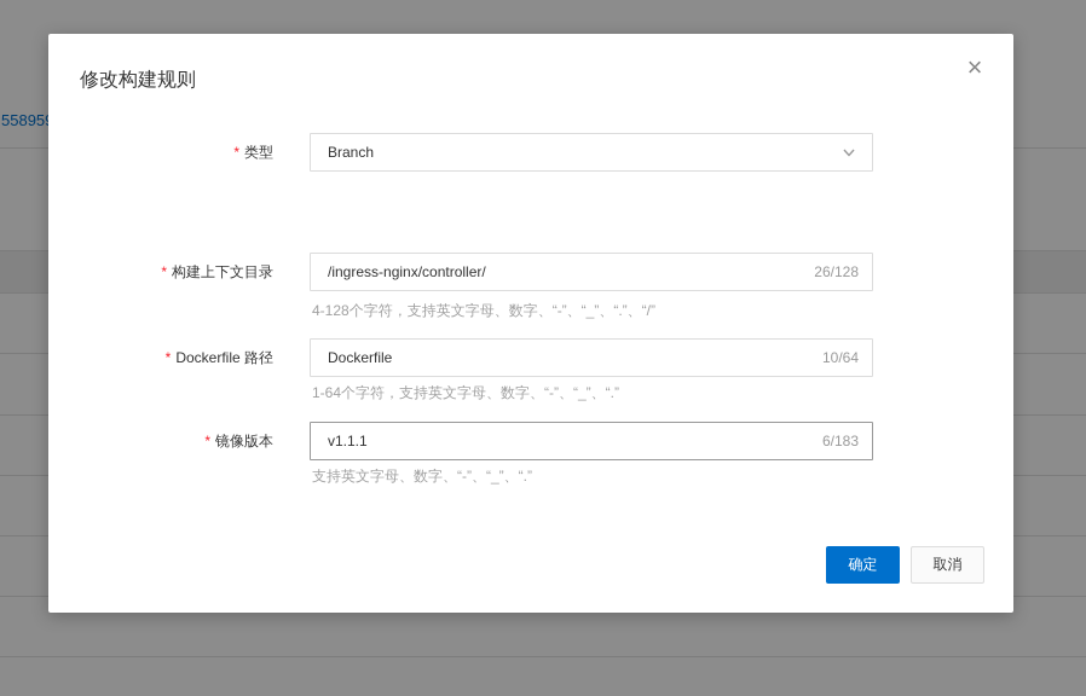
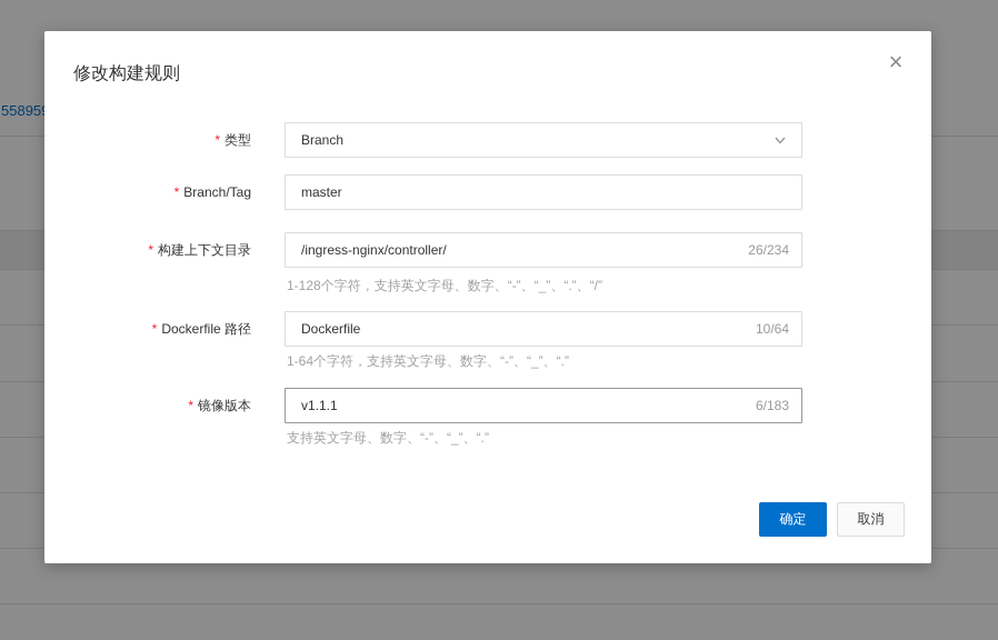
  55895
  修改构建规则
  ×
  * 类型
  Branch
+ * Branch/Tag
+ master
  * 构建上下文目录
  /ingress-nginx/controller/
- 26/128
+ 26/234
- 4-128个字符，支持英文字母、数字、“-”、“_”、“.”、“/”
+ 1-128个字符，支持英文字母、数字、“-”、“_”、“.”、“/”
  * Dockerfile 路径
  Dockerfile
  10/64
  1-64个字符，支持英文字母、数字、“-”、“_”、“.”
  * 镜像版本
  v1.1.1
  6/183
  支持英文字母、数字、“-”、“_”、“.”
  确定
  取消
